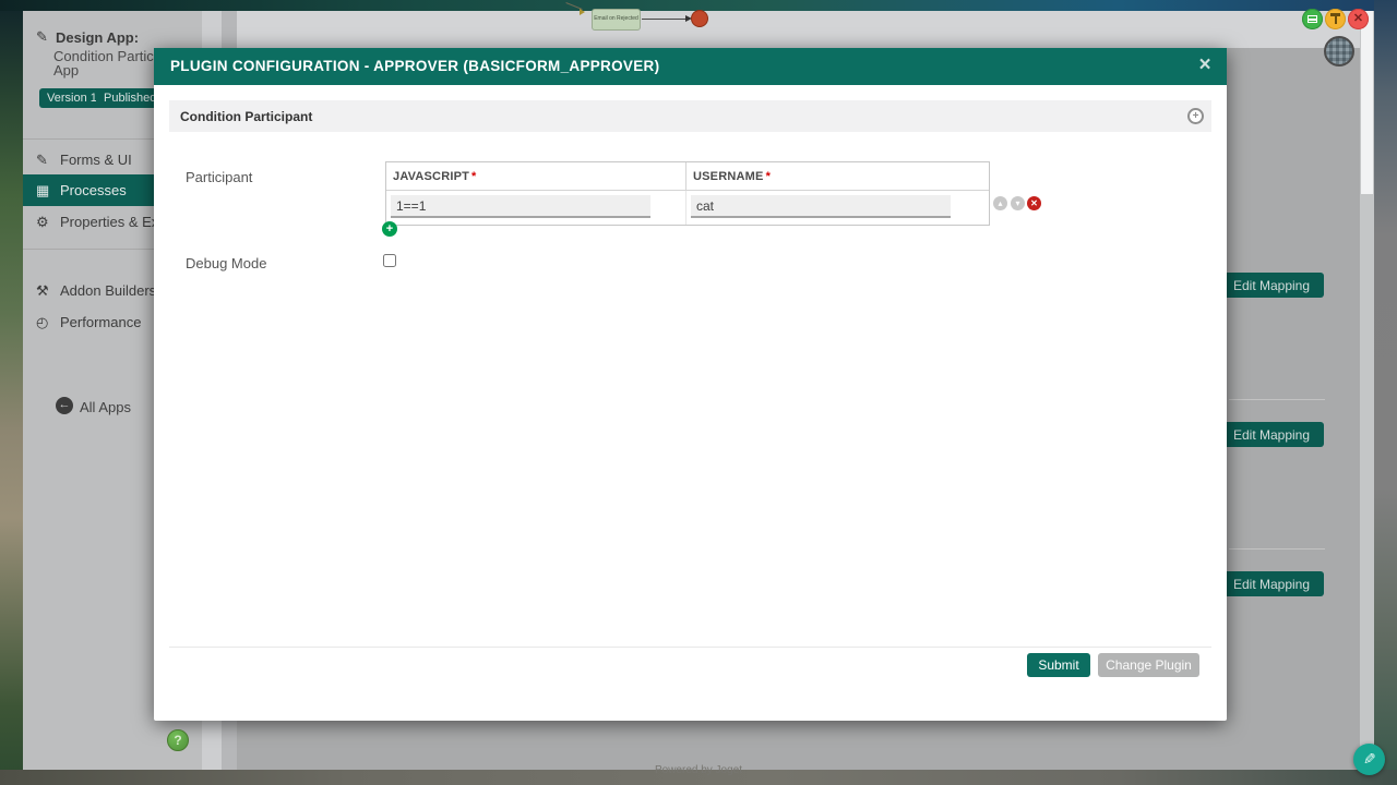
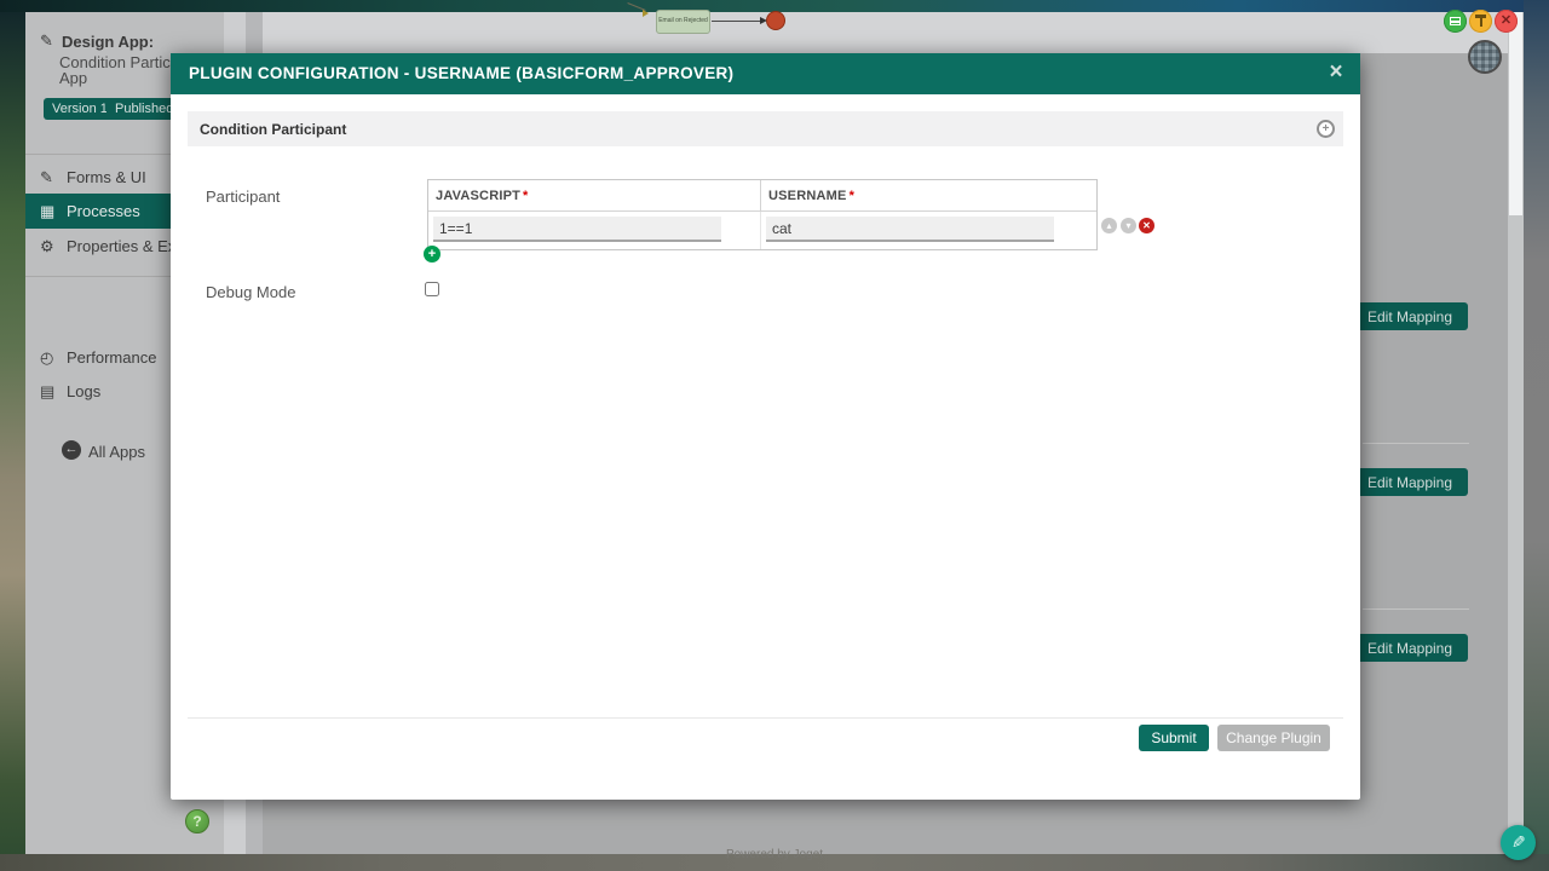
  ✎
  Design App:
  Condition Partic App
  Version 1
  Publishe
  ✎
  Forms & UI
  ▦
  Processes
  ⚙
  Properties & E
- ⚒
- Addon Builders
  ◴
  Performance
+ ▤
+ Logs
  ←
  All Apps
  Edit Mapping
  Edit Mapping
  Edit Mapping
  Powered by Joget
  ✕
  ?
- PLUGIN CONFIGURATION - APPROVER (BASICFORM_APPROVER)
+ PLUGIN CONFIGURATION - USERNAME (BASICFORM_APPROVER)
  ×
  Condition Participant
  +
  Participant
  JAVASCRIPT *
  USERNAME *
  1==1
  cat
  ▴
  ▾
  ✕
  +
  Debug Mode
  Submit
  Change Plugin
